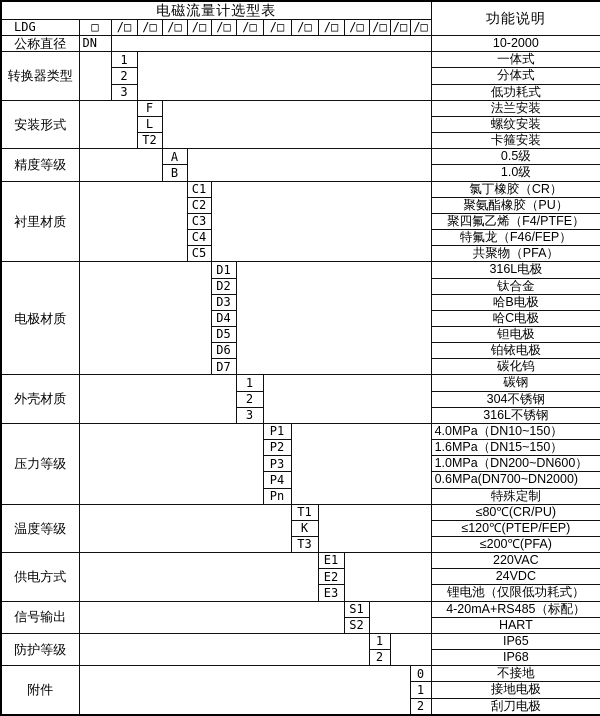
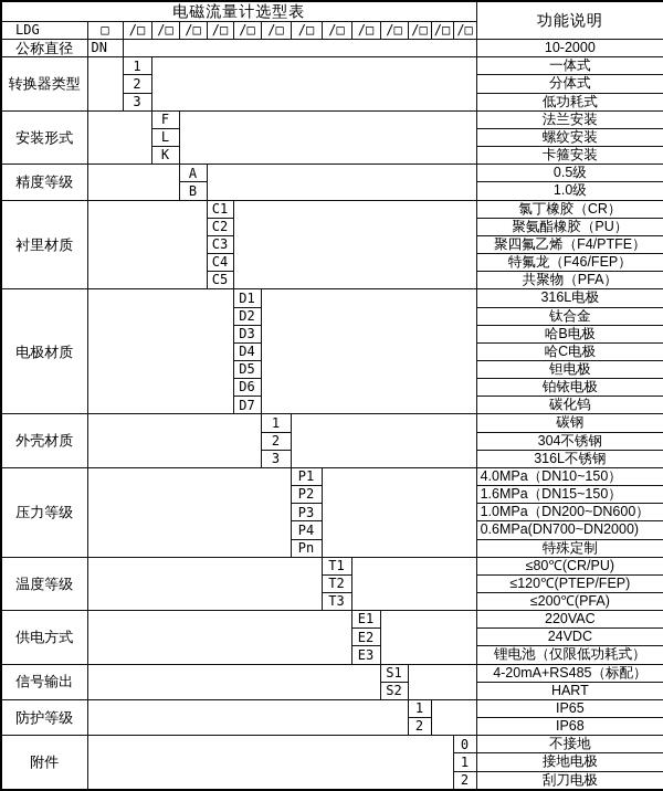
  电磁流量计选型表	功能说明
  LDG	□	/□	/□	/□	/□	/□	/□	/□	/□	/□	/□	/□	/□	/□
  公称直径	DN		10-2000
  转换器类型		1		一体式
  2	分体式
  3	低功耗式
  安装形式		F		法兰安装
  L	螺纹安装
- T2	卡箍安装
+ K	卡箍安装
  精度等级		A		0.5级
  B	1.0级
  衬里材质		C1		氯丁橡胶（CR）
  C2	聚氨酯橡胶（PU）
  C3	聚四氟乙烯（F4/PTFE）
  C4	特氟龙（F46/FEP）
  C5	共聚物（PFA）
  电极材质		D1		316L电极
  D2	钛合金
  D3	哈B电极
  D4	哈C电极
  D5	钽电极
  D6	铂铱电极
  D7	碳化钨
  外壳材质		1		碳钢
  2	304不锈钢
  3	316L不锈钢
  压力等级		P1		4.0MPa（DN10~150）
  P2	1.6MPa（DN15~150）
  P3	1.0MPa（DN200~DN600）
  P4	0.6MPa(DN700~DN2000)
  Pn	特殊定制
  温度等级		T1		≤80℃(CR/PU)
- K	≤120℃(PTEP/FEP)
+ T2	≤120℃(PTEP/FEP)
  T3	≤200℃(PFA)
  供电方式		E1		220VAC
  E2	24VDC
  E3	锂电池（仅限低功耗式）
  信号输出		S1		4-20mA+RS485（标配）
  S2	HART
  防护等级		1		IP65
  2	IP68
  附件		0	不接地
  1	接地电极
  2	刮刀电极
